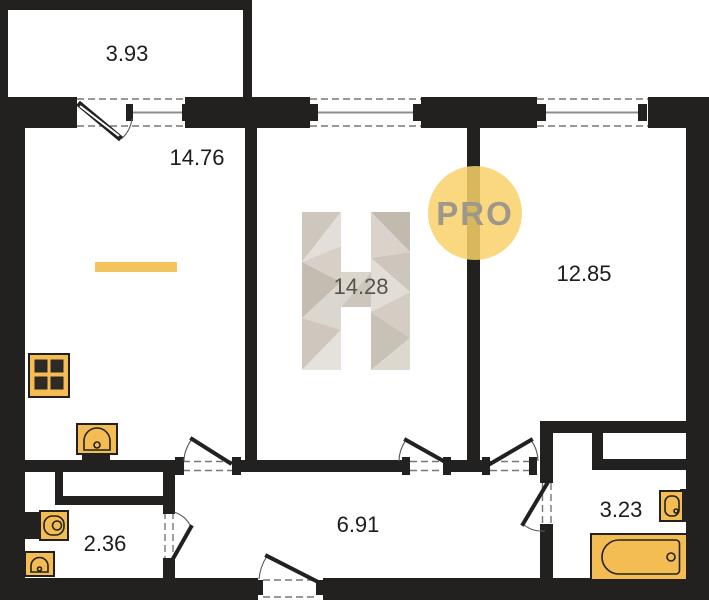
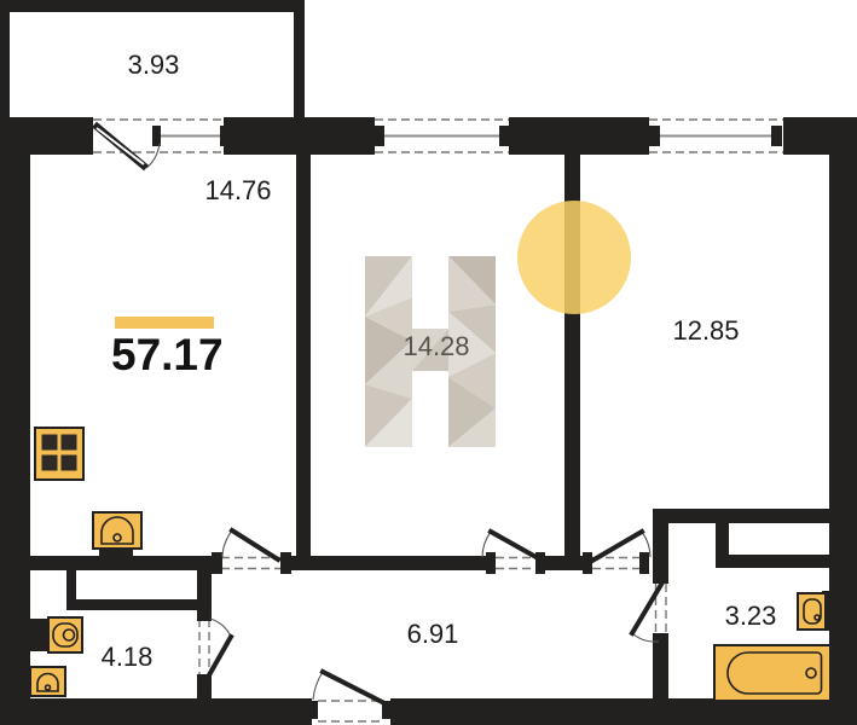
- PRO
  3.93
  14.76
  14.28
  12.85
  6.91
- 2.36
+ 4.18
  3.23
+ 57.17
